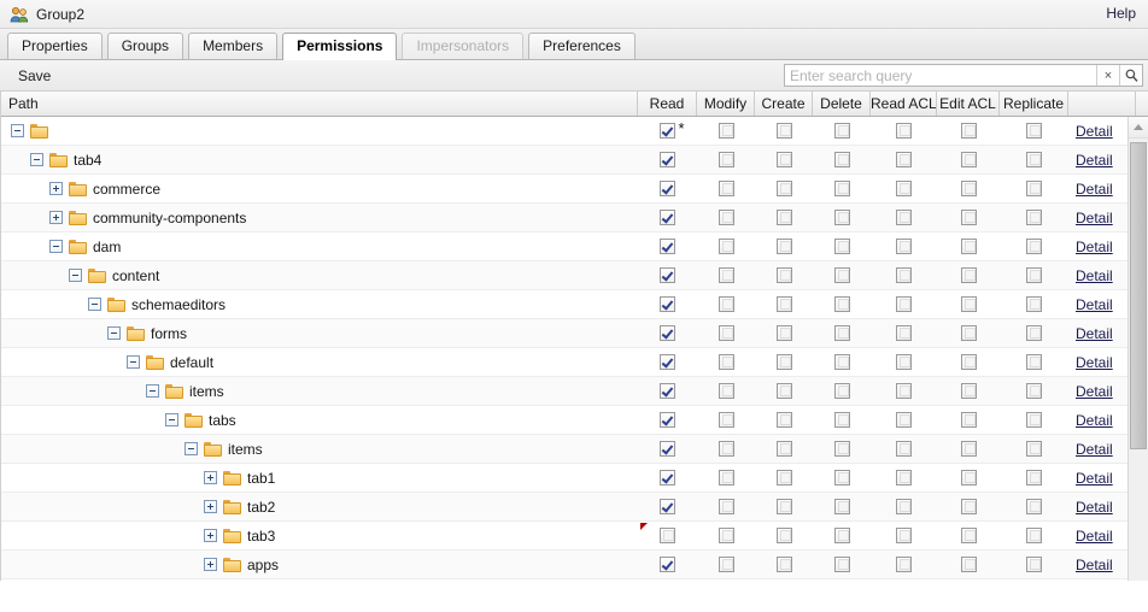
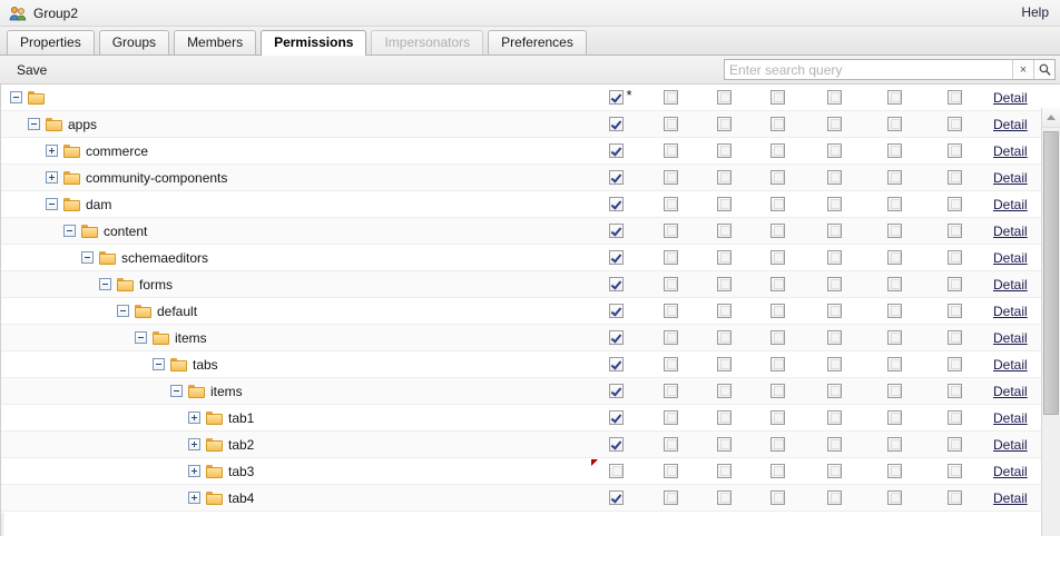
  Group2
  Help
  Properties
  Groups
  Members
  Permissions
  Impersonators
  Preferences
  Save
  Enter search query
  ×
- Path
- Read
- Modify
- Create
- Delete
- Read ACL
- Edit ACL
- Replicate
  *
  Detail
- tab4
+ apps
  Detail
  commerce
  Detail
  community-components
  Detail
  dam
  Detail
  content
  Detail
  schemaeditors
  Detail
  forms
  Detail
  default
  Detail
  items
  Detail
  tabs
  Detail
  items
  Detail
  tab1
  Detail
  tab2
  Detail
  tab3
  Detail
- apps
+ tab4
  Detail
